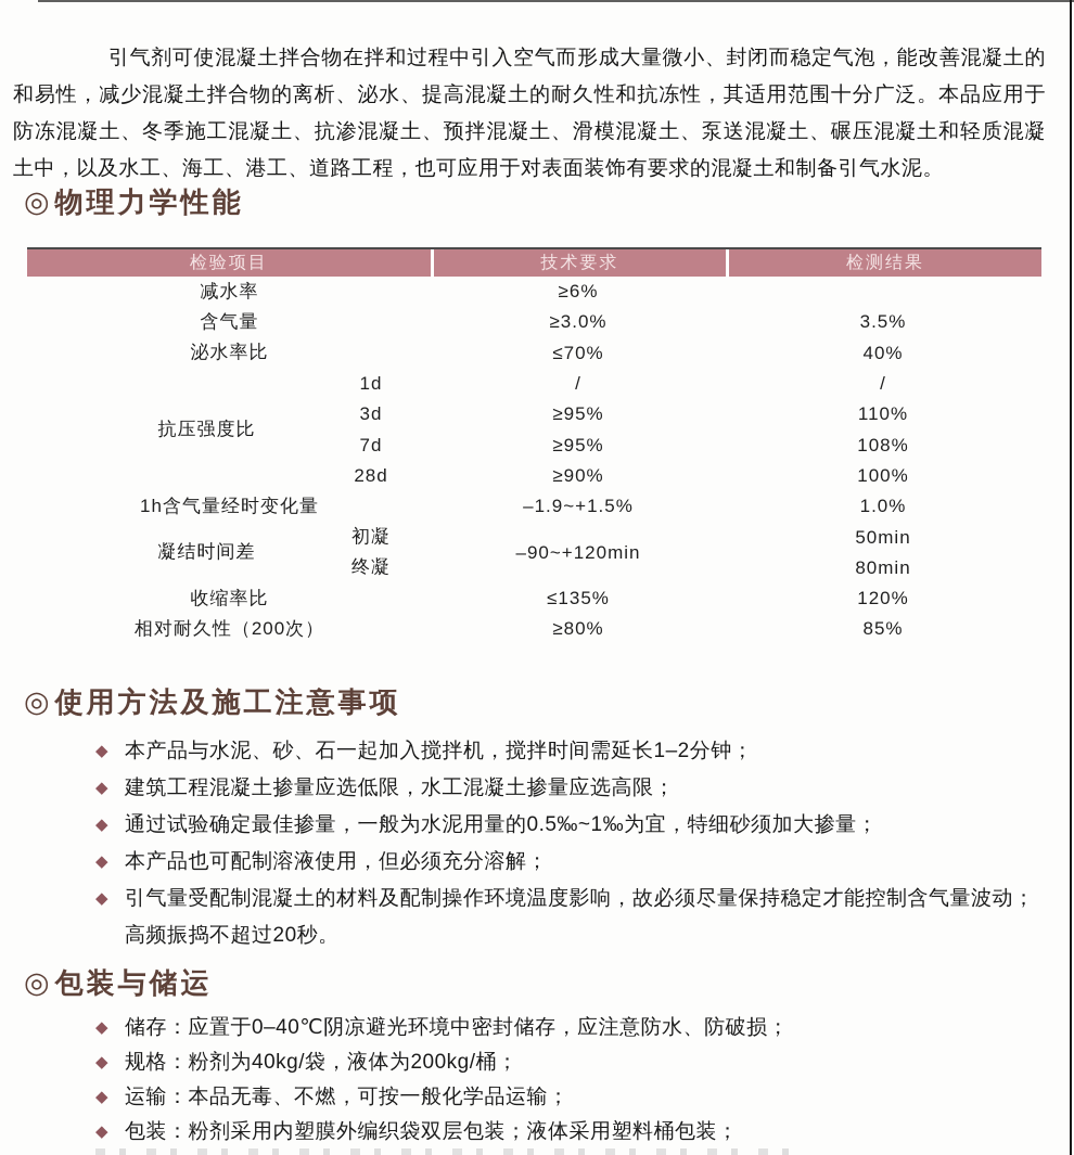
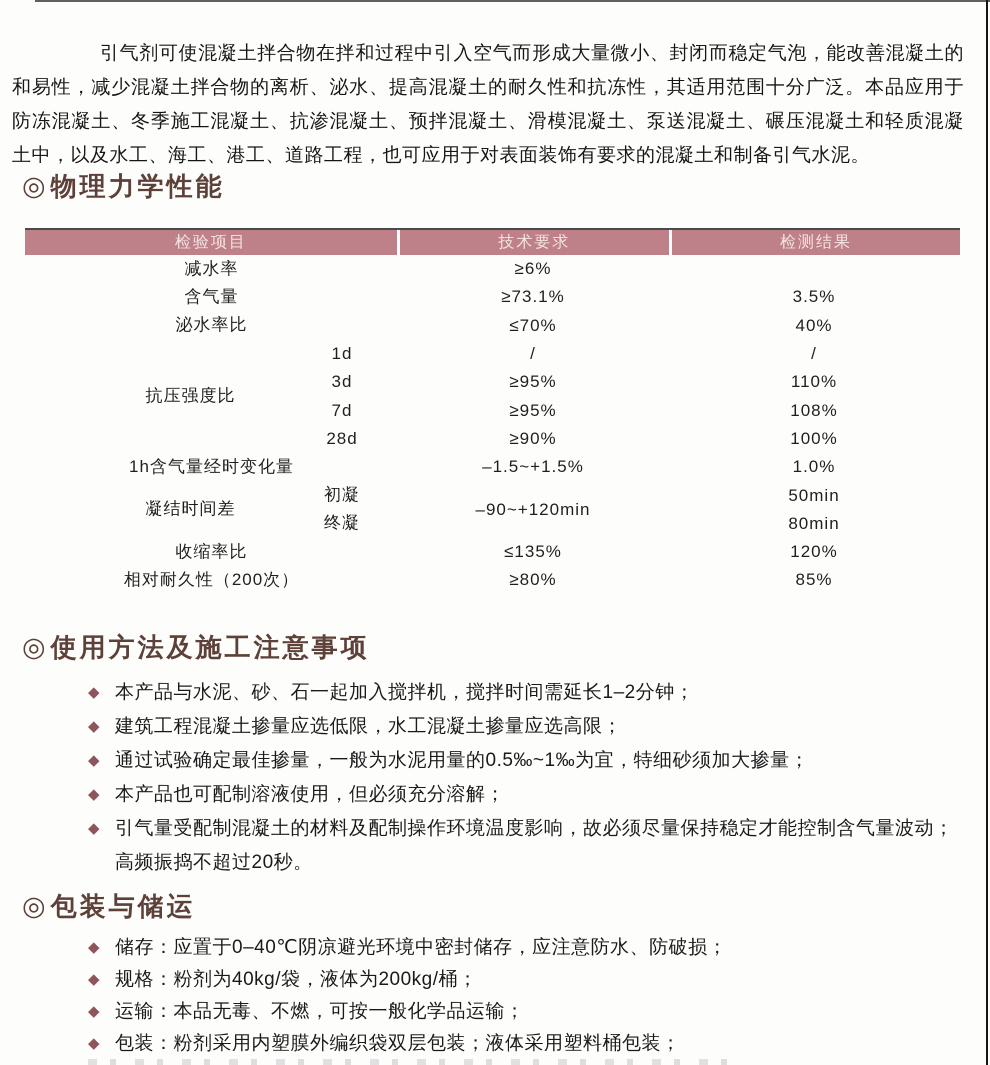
  引气剂可使混凝土拌合物在拌和过程中引入空气而形成大量微小、封闭而稳定气泡，能改善混凝土的和易性，减少混凝土拌合物的离析、泌水、提高混凝土的耐久性和抗冻性，其适用范围十分广泛。本品应用于防冻混凝土、冬季施工混凝土、抗渗混凝土、预拌混凝土、滑模混凝土、泵送混凝土、碾压混凝土和轻质混凝土中，以及水工、海工、港工、道路工程，也可应用于对表面装饰有要求的混凝土和制备引气水泥。
  ◎
  物理力学性能
  检验项目
  技术要求
  检测结果
  减水率
  ≥6%
  含气量
- ≥3.0%
+ ≥73.1%
  3.5%
  泌水率比
  ≤70%
  40%
  抗压强度比
  1d
  3d
  7d
  28d
  /
  ≥95%
  ≥95%
  ≥90%
  /
  110%
  108%
  100%
  1h含气量经时变化量
- –1.9~+1.5%
+ –1.5~+1.5%
  1.0%
  凝结时间差
  初凝
  终凝
  –90~+120min
  50min
  80min
  收缩率比
  ≤135%
  120%
  相对耐久性（200次）
  ≥80%
  85%
  ◎
  使用方法及施工注意事项
  ◆
  本产品与水泥、砂、石一起加入搅拌机，搅拌时间需延长1–2分钟；
  ◆
  建筑工程混凝土掺量应选低限，水工混凝土掺量应选高限；
  ◆
  通过试验确定最佳掺量，一般为水泥用量的0.5‰~1‰为宜，特细砂须加大掺量；
  ◆
  本产品也可配制溶液使用，但必须充分溶解；
  ◆
  引气量受配制混凝土的材料及配制操作环境温度影响，故必须尽量保持稳定才能控制含气量波动；高频振捣不超过20秒。
  ◎
  包装与储运
  ◆
  储存：应置于0–40℃阴凉避光环境中密封储存，应注意防水、防破损；
  ◆
  规格：粉剂为40kg/袋，液体为200kg/桶；
  ◆
  运输：本品无毒、不燃，可按一般化学品运输；
  ◆
  包装：粉剂采用内塑膜外编织袋双层包装；液体采用塑料桶包装；
